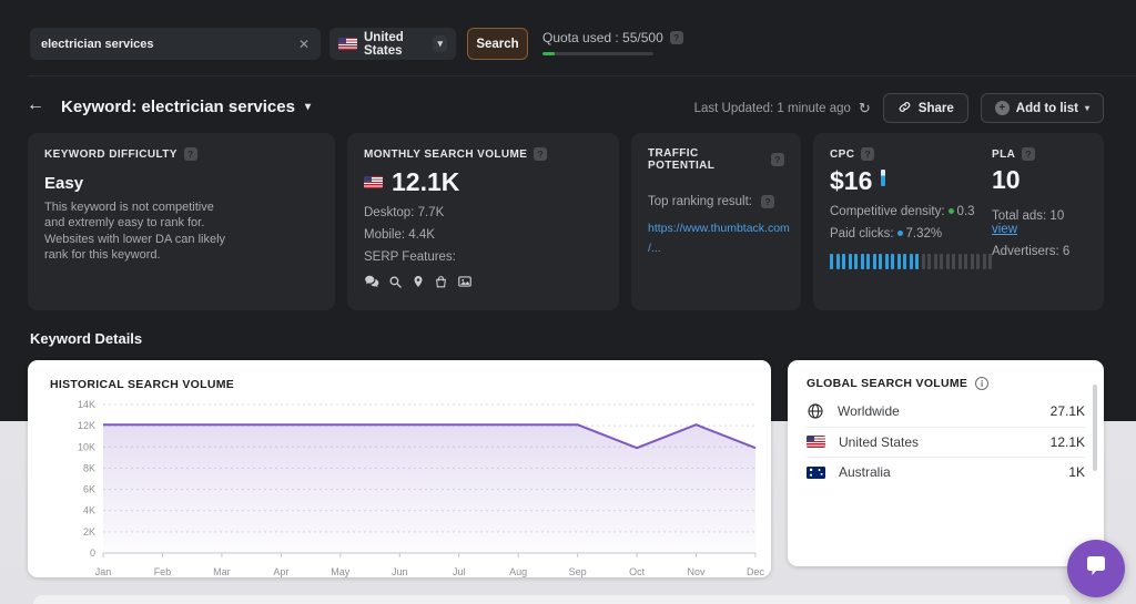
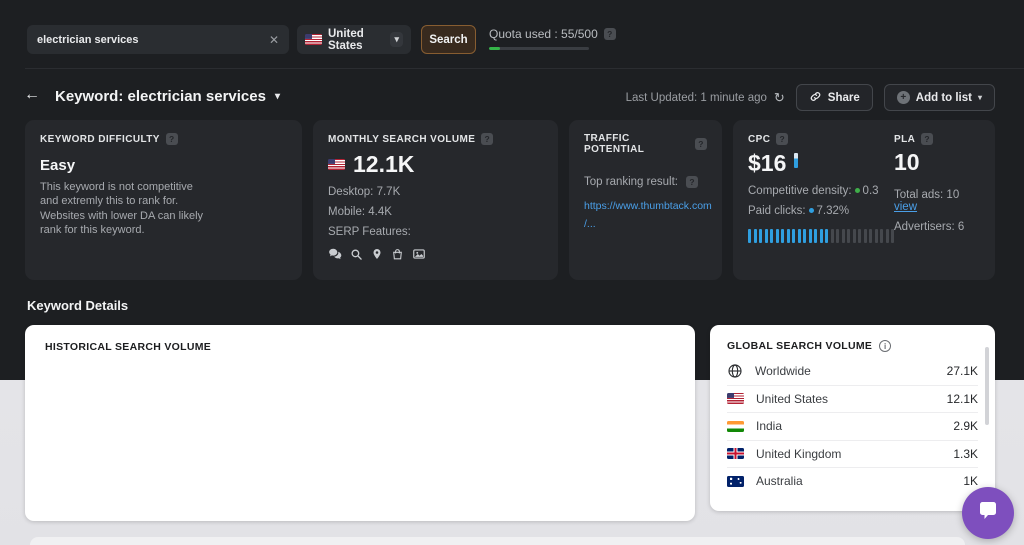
  electrician services
  ✕
  United States
  ▾
  Search
  Quota used : 55/500
  ←
  Keyword: electrician services
  ▾
  Last Updated: 1 minute ago
  ↻
  Share
  Add to list
  ▾
  KEYWORD DIFFICULTY
  Easy
- This keyword is not competitive and extremly easy to rank for. Websites with lower DA can likely rank for this keyword.
+ This keyword is not competitive and extremly this to rank for. Websites with lower DA can likely rank for this keyword.
  MONTHLY SEARCH VOLUME
  12.1K
  Desktop: 7.7K
  Mobile: 4.4K
  SERP Features:
  TRAFFIC POTENTIAL
  Top ranking result:
  https://www.thumbtack.com
  /...
  CPC
  $16
  Competitive density: 0.3
  Paid clicks: 7.32%
  PLA
  10
  Total ads: 10 view
  Advertisers: 6
  Keyword Details
  HISTORICAL SEARCH VOLUME
- 0
- 2K
- 4K
- 6K
- 8K
- 10K
- 12K
- 14K
- Jan
- Feb
- Mar
- Apr
- May
- Jun
- Jul
- Aug
- Sep
- Oct
- Nov
- Dec
  GLOBAL SEARCH VOLUME
  Worldwide
  27.1K
  United States
  12.1K
+ India
+ 2.9K
+ United Kingdom
+ 1.3K
  Australia
  1K
